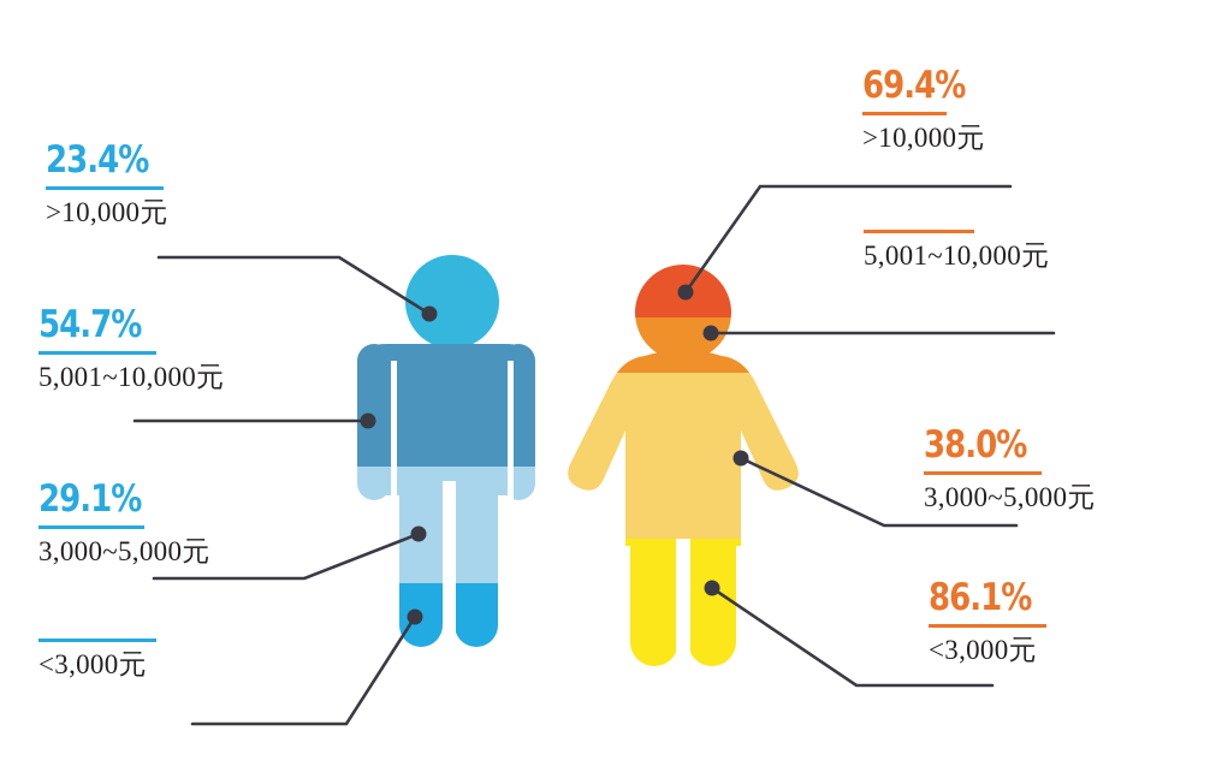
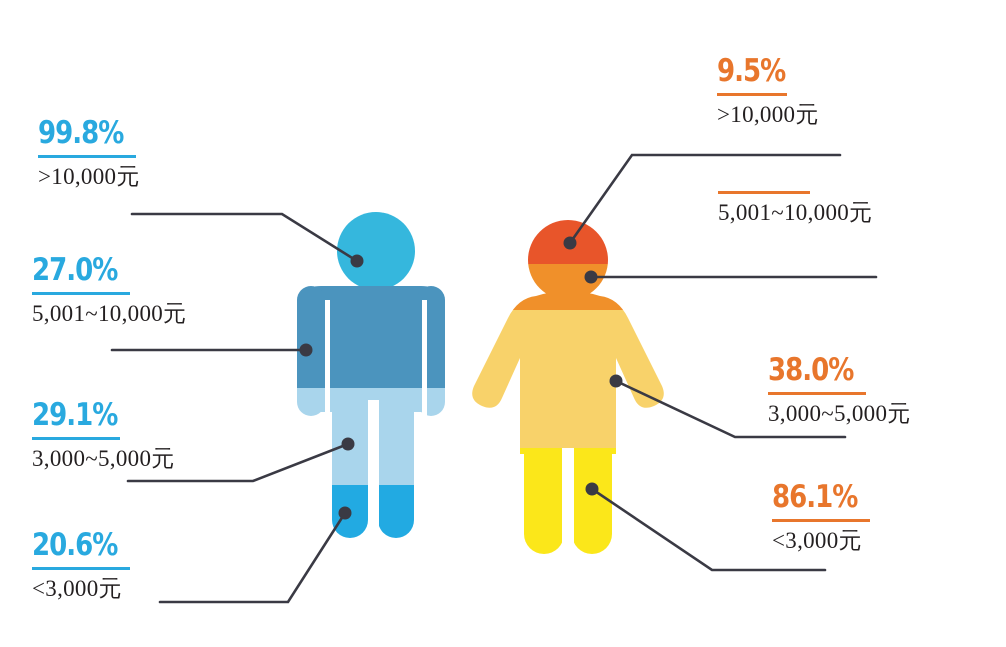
- 23.4%
+ 99.8%
  >10,000元
- 54.7%
+ 27.0%
  5,001~10,000元
  29.1%
  3,000~5,000元
+ 20.6%
  <3,000元
- 69.4%
+ 9.5%
  >10,000元
  5,001~10,000元
  38.0%
  3,000~5,000元
  86.1%
  <3,000元
